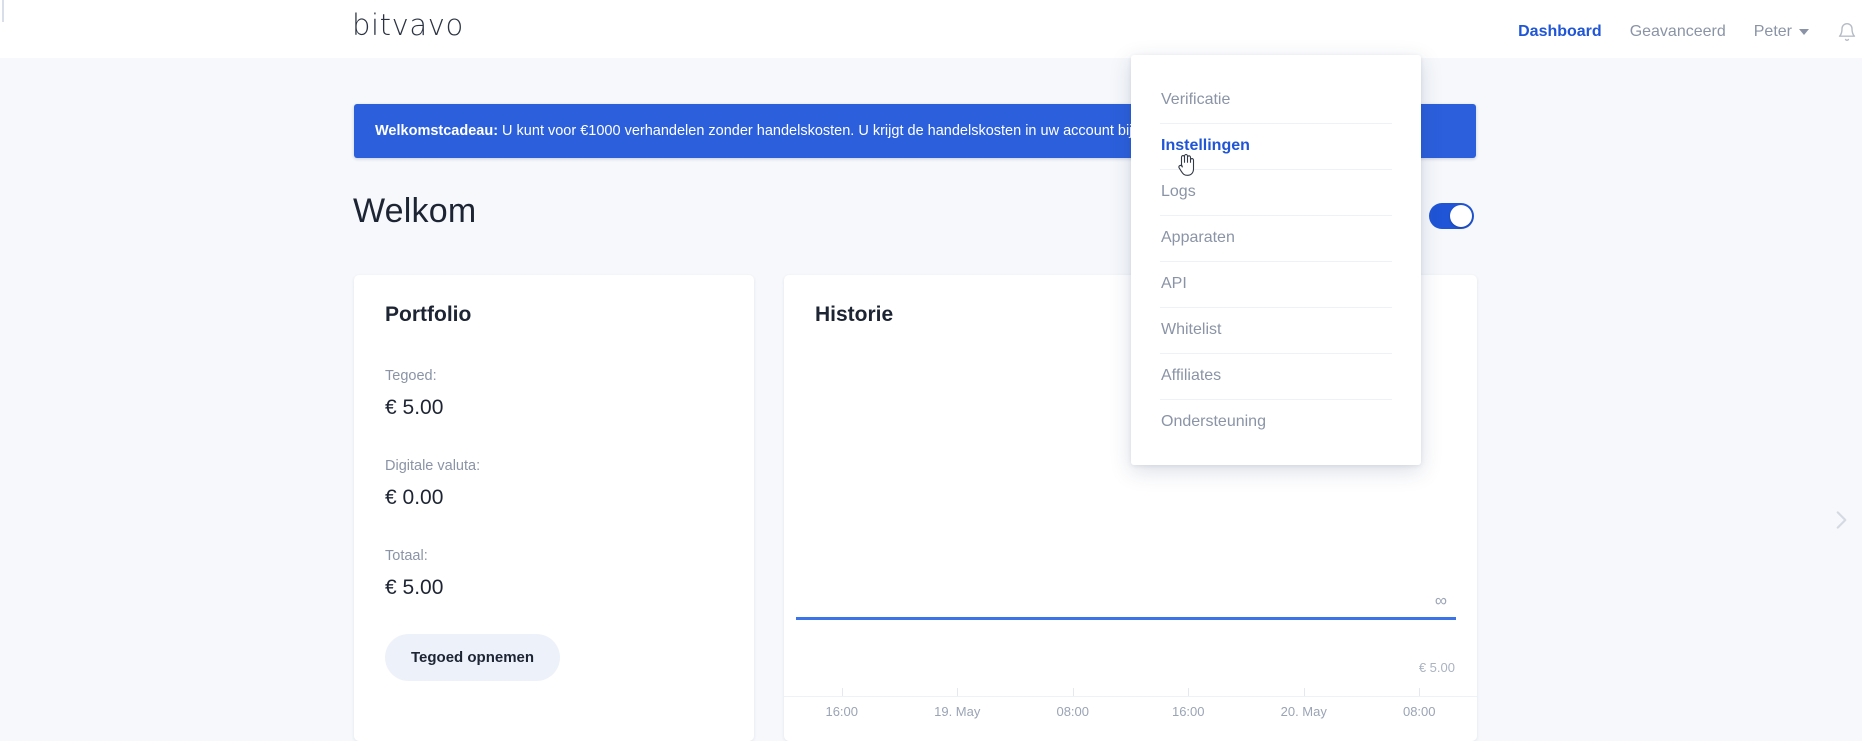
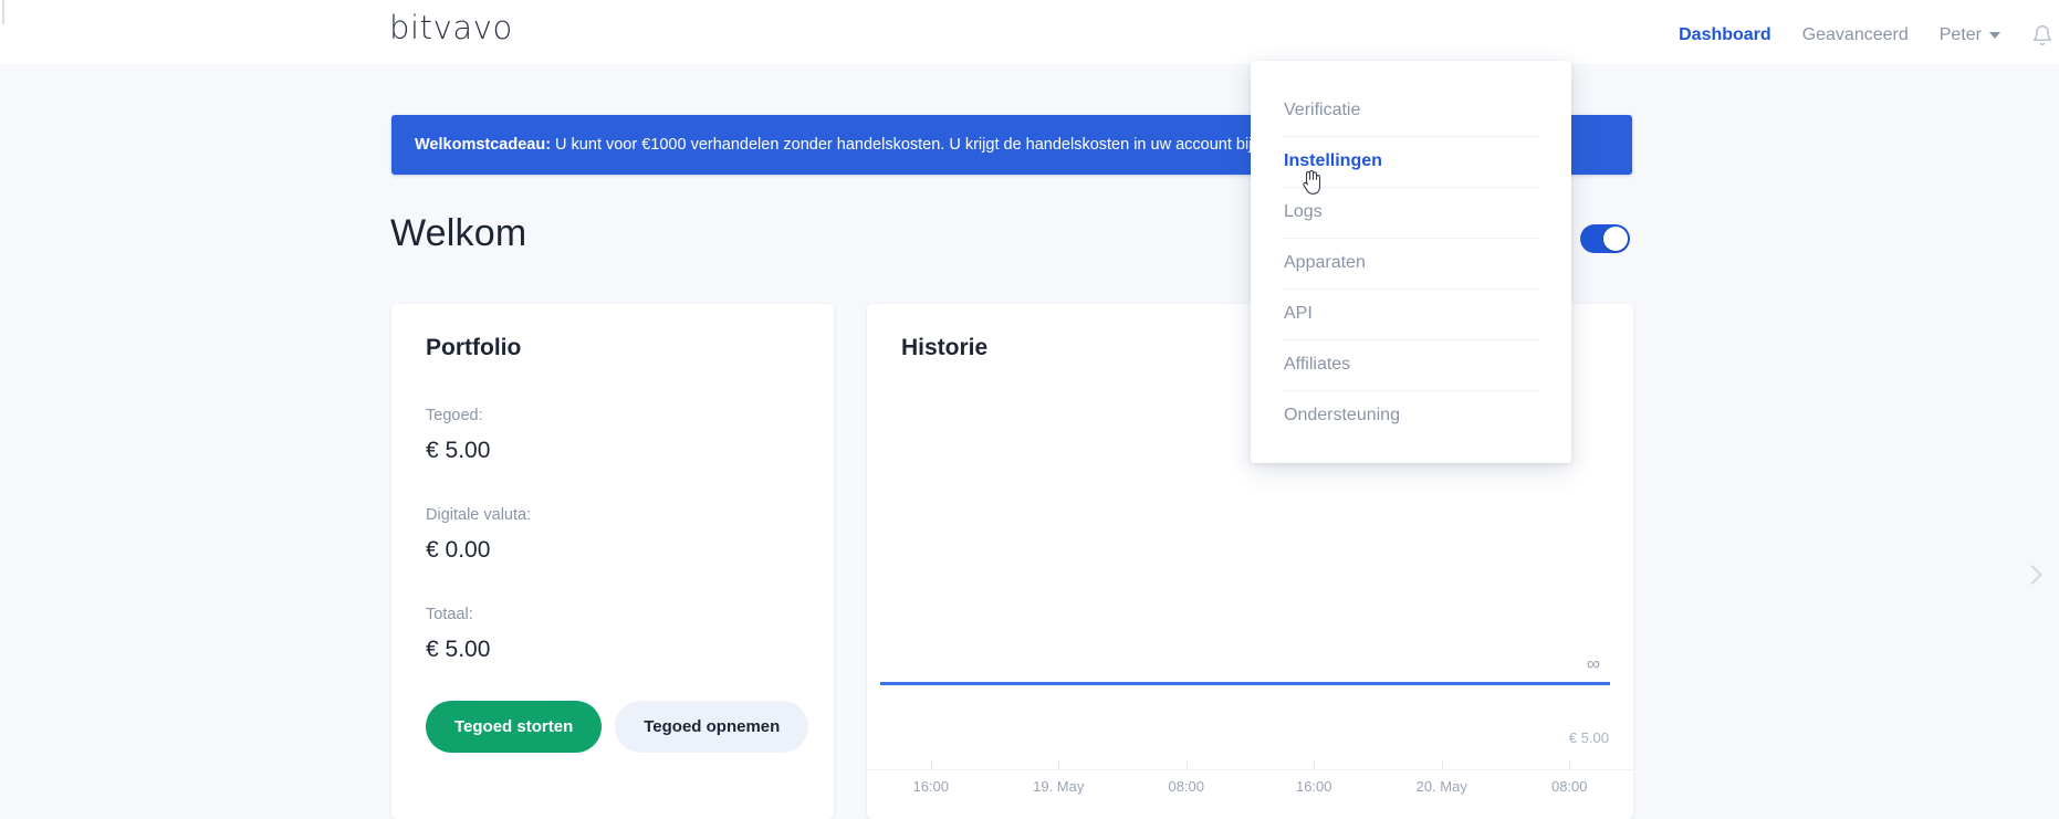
  bitvavo
  Dashboard
  Geavanceerd
  Peter
  Welkomstcadeau: U kunt voor €1000 verhandelen zonder handelskosten. U krijgt de handelskosten in uw account bi
  Welkom
  Portfolio
  Tegoed:
  € 5.00
  Digitale valuta:
  € 0.00
  Totaal:
  € 5.00
+ Tegoed storten
  Tegoed opnemen
  Historie
  ∞
  € 5.00
  16:00
  19. May
  08:00
  16:00
  20. May
  08:00
  Verificatie
  Instellingen
  Logs
  Apparaten
  API
- Whitelist
  Affiliates
  Ondersteuning
